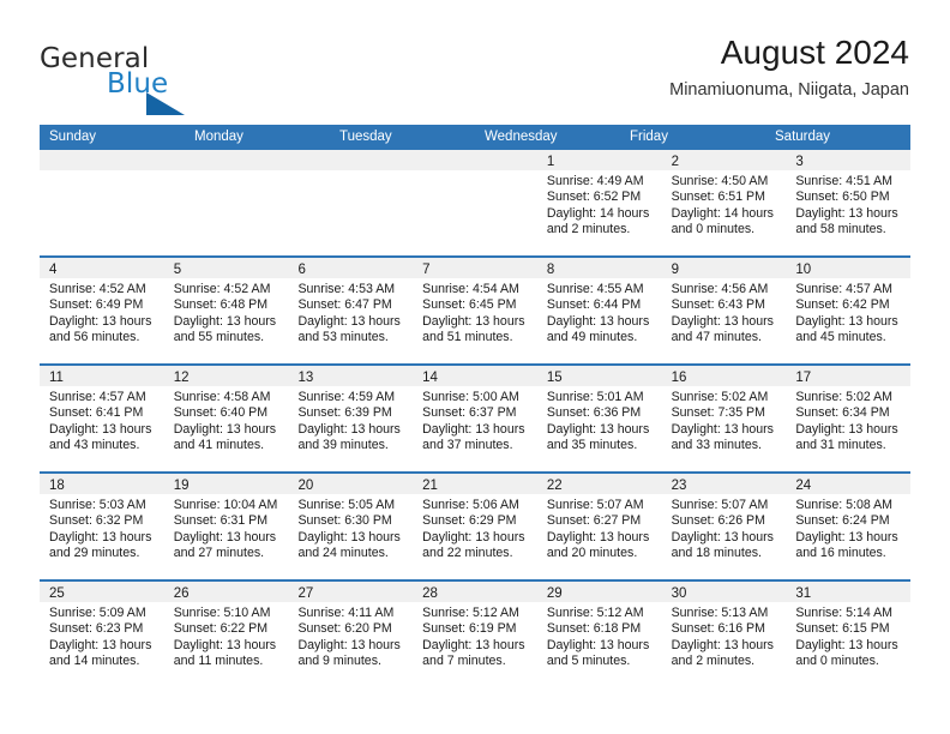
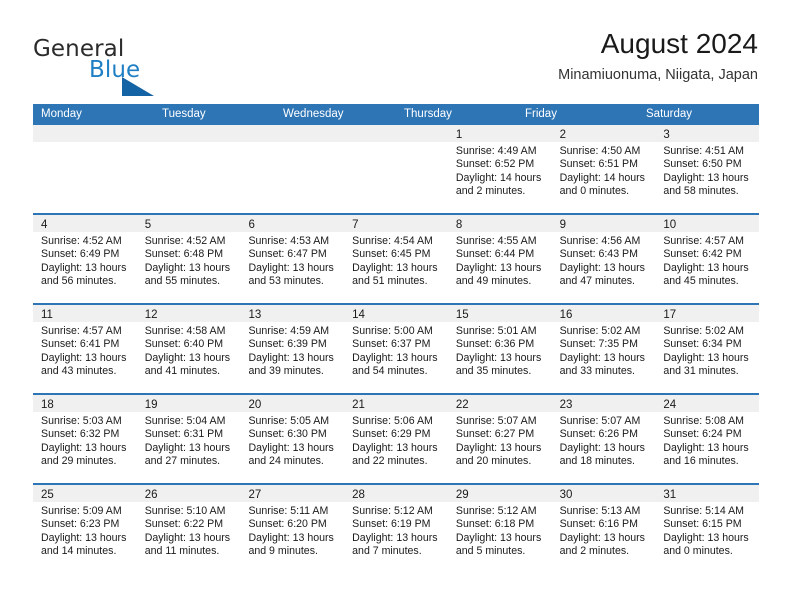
  General
  Blue
  August 2024
  Minamiuonuma, Niigata, Japan
- Sunday
  Monday
  Tuesday
  Wednesday
+ Thursday
  Friday
  Saturday
  1
  Sunrise: 4:49 AM
  Sunset: 6:52 PM
  Daylight: 14 hours
  and 2 minutes.
  2
  Sunrise: 4:50 AM
  Sunset: 6:51 PM
  Daylight: 14 hours
  and 0 minutes.
  3
  Sunrise: 4:51 AM
  Sunset: 6:50 PM
  Daylight: 13 hours
  and 58 minutes.
  4
  Sunrise: 4:52 AM
  Sunset: 6:49 PM
  Daylight: 13 hours
  and 56 minutes.
  5
  Sunrise: 4:52 AM
  Sunset: 6:48 PM
  Daylight: 13 hours
  and 55 minutes.
  6
  Sunrise: 4:53 AM
  Sunset: 6:47 PM
  Daylight: 13 hours
  and 53 minutes.
  7
  Sunrise: 4:54 AM
  Sunset: 6:45 PM
  Daylight: 13 hours
  and 51 minutes.
  8
  Sunrise: 4:55 AM
  Sunset: 6:44 PM
  Daylight: 13 hours
  and 49 minutes.
  9
  Sunrise: 4:56 AM
  Sunset: 6:43 PM
  Daylight: 13 hours
  and 47 minutes.
  10
  Sunrise: 4:57 AM
  Sunset: 6:42 PM
  Daylight: 13 hours
  and 45 minutes.
  11
  Sunrise: 4:57 AM
  Sunset: 6:41 PM
  Daylight: 13 hours
  and 43 minutes.
  12
  Sunrise: 4:58 AM
  Sunset: 6:40 PM
  Daylight: 13 hours
  and 41 minutes.
  13
  Sunrise: 4:59 AM
  Sunset: 6:39 PM
  Daylight: 13 hours
  and 39 minutes.
  14
  Sunrise: 5:00 AM
  Sunset: 6:37 PM
  Daylight: 13 hours
- and 37 minutes.
+ and 54 minutes.
  15
  Sunrise: 5:01 AM
  Sunset: 6:36 PM
  Daylight: 13 hours
  and 35 minutes.
  16
  Sunrise: 5:02 AM
  Sunset: 7:35 PM
  Daylight: 13 hours
  and 33 minutes.
  17
  Sunrise: 5:02 AM
  Sunset: 6:34 PM
  Daylight: 13 hours
  and 31 minutes.
  18
  Sunrise: 5:03 AM
  Sunset: 6:32 PM
  Daylight: 13 hours
  and 29 minutes.
  19
- Sunrise: 10:04 AM
+ Sunrise: 5:04 AM
  Sunset: 6:31 PM
  Daylight: 13 hours
  and 27 minutes.
  20
  Sunrise: 5:05 AM
  Sunset: 6:30 PM
  Daylight: 13 hours
  and 24 minutes.
  21
  Sunrise: 5:06 AM
  Sunset: 6:29 PM
  Daylight: 13 hours
  and 22 minutes.
  22
  Sunrise: 5:07 AM
  Sunset: 6:27 PM
  Daylight: 13 hours
  and 20 minutes.
  23
  Sunrise: 5:07 AM
  Sunset: 6:26 PM
  Daylight: 13 hours
  and 18 minutes.
  24
  Sunrise: 5:08 AM
  Sunset: 6:24 PM
  Daylight: 13 hours
  and 16 minutes.
  25
  Sunrise: 5:09 AM
  Sunset: 6:23 PM
  Daylight: 13 hours
  and 14 minutes.
  26
  Sunrise: 5:10 AM
  Sunset: 6:22 PM
  Daylight: 13 hours
  and 11 minutes.
  27
- Sunrise: 4:11 AM
+ Sunrise: 5:11 AM
  Sunset: 6:20 PM
  Daylight: 13 hours
  and 9 minutes.
  28
  Sunrise: 5:12 AM
  Sunset: 6:19 PM
  Daylight: 13 hours
  and 7 minutes.
  29
  Sunrise: 5:12 AM
  Sunset: 6:18 PM
  Daylight: 13 hours
  and 5 minutes.
  30
  Sunrise: 5:13 AM
  Sunset: 6:16 PM
  Daylight: 13 hours
  and 2 minutes.
  31
  Sunrise: 5:14 AM
  Sunset: 6:15 PM
  Daylight: 13 hours
  and 0 minutes.
